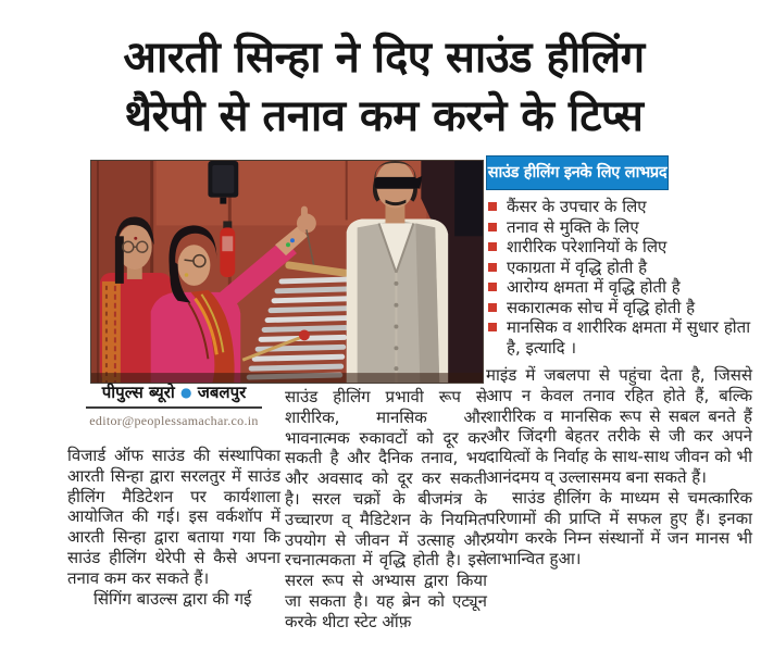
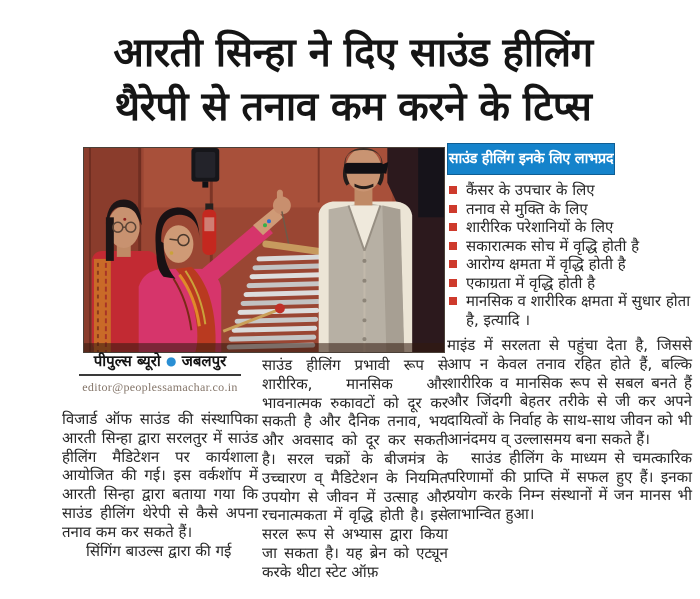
  आरती सिन्हा ने दिए साउंड हीलिंग
  थैरेपी से तनाव कम करने के टिप्स
  पीपुल्स ब्यूरो ● जबलपुर
  editor@peoplessamachar.co.in
  विजार्ड ऑफ साउंड की संस्थापिका आरती सिन्हा द्वारा सरलतुर में साउंड हीलिंग मैडिटेशन पर कार्यशाला आयोजित की गई। इस वर्कशॉप में आरती सिन्हा द्वारा बताया गया कि साउंड हीलिंग थेरेपी से कैसे अपना तनाव कम कर सकते हैं।
  सिंगिंग बाउल्स द्वारा की गई
  साउंड हीलिंग प्रभावी रूप से शारीरिक, मानसिक और भावनात्मक रुकावटों को दूर कर सकती है और दैनिक तनाव, भय और अवसाद को दूर कर सकती है। सरल चक्रों के बीजमंत्र के उच्चारण व् मैडिटेशन के नियमित उपयोग से जीवन में उत्साह और रचनात्मकता में वृद्धि होती है। इसे सरल रूप से अभ्यास द्वारा किया जा सकता है। यह ब्रेन को एट्यून करके थीटा स्टेट ऑफ़
  साउंड हीलिंग इनके लिए लाभप्रद
  कैंसर के उपचार के लिए
  तनाव से मुक्ति के लिए
  शारीरिक परेशानियों के लिए
- एकाग्रता में वृद्धि होती है
+ सकारात्मक सोच में वृद्धि होती है
  आरोग्य क्षमता में वृद्धि होती है
- सकारात्मक सोच में वृद्धि होती है
+ एकाग्रता में वृद्धि होती है
  मानसिक व शारीरिक क्षमता में सुधार होता है, इत्यादि ।
- माइंड में जबलपा से पहुंचा देता है, जिससे आप न केवल तनाव रहित होते हैं, बल्कि शारीरिक व मानसिक रूप से सबल बनते हैं और जिंदगी बेहतर तरीके से जी कर अपने दायित्वों के निर्वाह के साथ-साथ जीवन को भी आनंदमय व् उल्लासमय बना सकते हैं।
+ माइंड में सरलता से पहुंचा देता है, जिससे आप न केवल तनाव रहित होते हैं, बल्कि शारीरिक व मानसिक रूप से सबल बनते हैं और जिंदगी बेहतर तरीके से जी कर अपने दायित्वों के निर्वाह के साथ-साथ जीवन को भी आनंदमय व् उल्लासमय बना सकते हैं।
  साउंड हीलिंग के माध्यम से चमत्कारिक परिणामों की प्राप्ति में सफल हुए हैं। इनका प्रयोग करके निम्न संस्थानों में जन मानस भी लाभान्वित हुआ।
